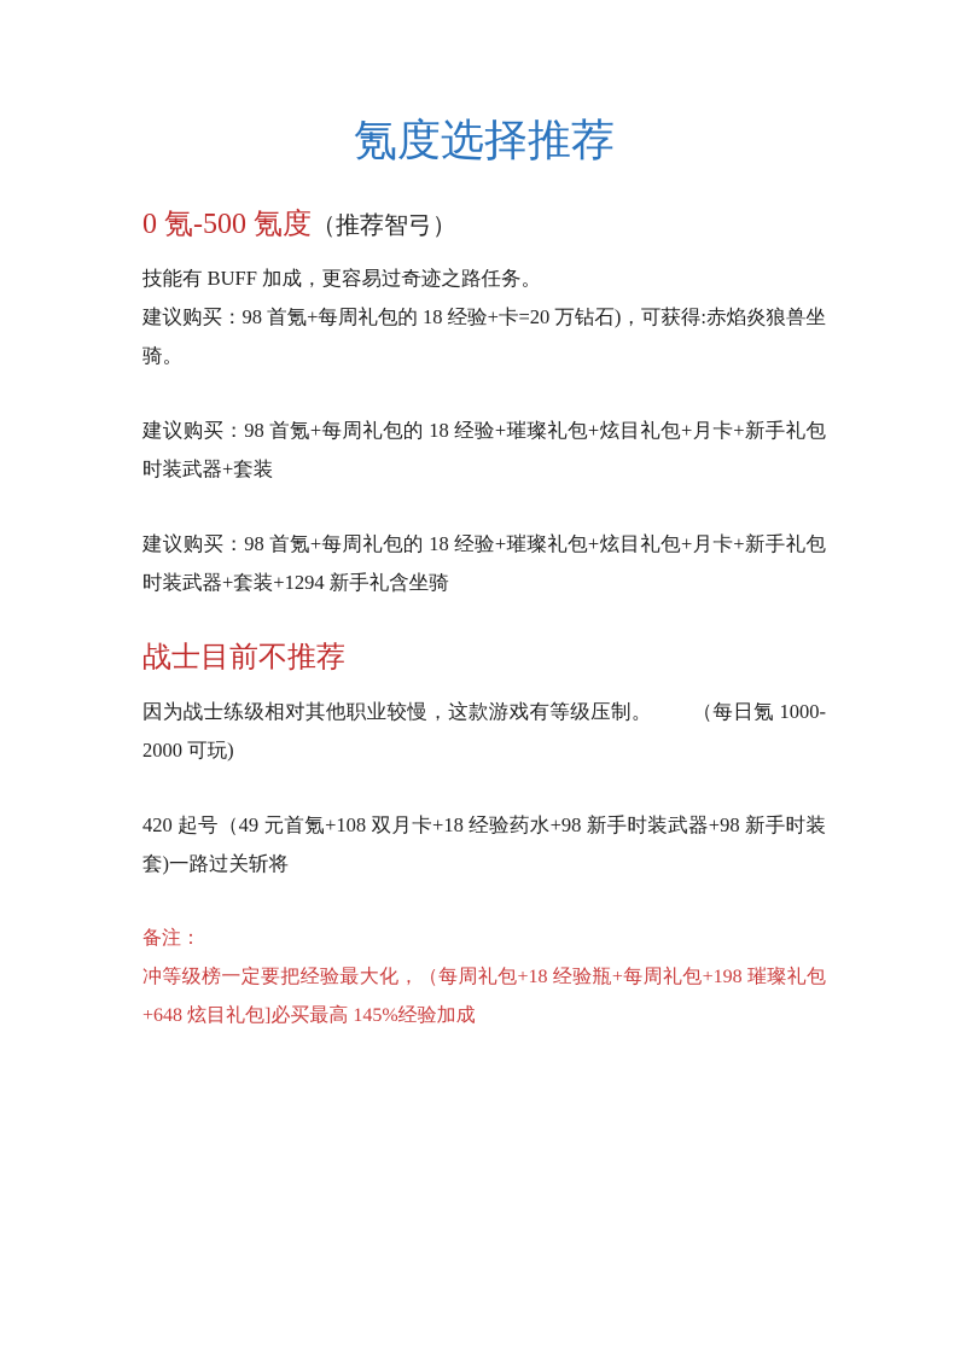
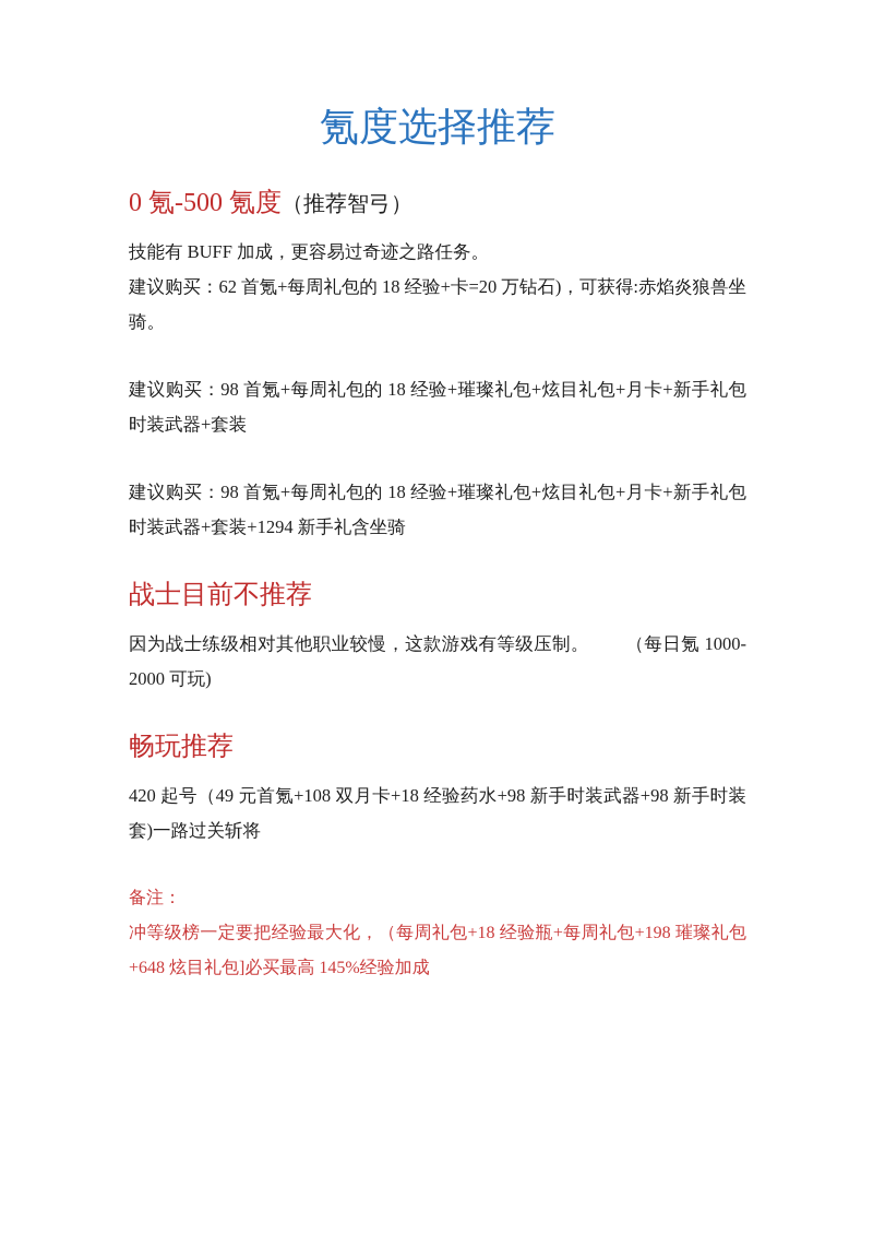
  氪度选择推荐
  0 氪-500 氪度（推荐智弓）
  技能有 BUFF 加成，更容易过奇迹之路任务。
- 建议购买：98 首氪+每周礼包的 18 经验+卡=20 万钻石)，可获得:赤焰炎狼兽坐骑。
+ 建议购买：62 首氪+每周礼包的 18 经验+卡=20 万钻石)，可获得:赤焰炎狼兽坐骑。
  建议购买：98 首氪+每周礼包的 18 经验+璀璨礼包+炫目礼包+月卡+新手礼包时装武器+套装
  建议购买：98 首氪+每周礼包的 18 经验+璀璨礼包+炫目礼包+月卡+新手礼包时装武器+套装+1294 新手礼含坐骑
  战士目前不推荐
  因为战士练级相对其他职业较慢，这款游戏有等级压制。 （每日氪 1000-2000 可玩)
+ 畅玩推荐
  420 起号（49 元首氪+108 双月卡+18 经验药水+98 新手时装武器+98 新手时装套)一路过关斩将
  备注：
  冲等级榜一定要把经验最大化，（每周礼包+18 经验瓶+每周礼包+198 璀璨礼包+648 炫目礼包]必买最高 145%经验加成
